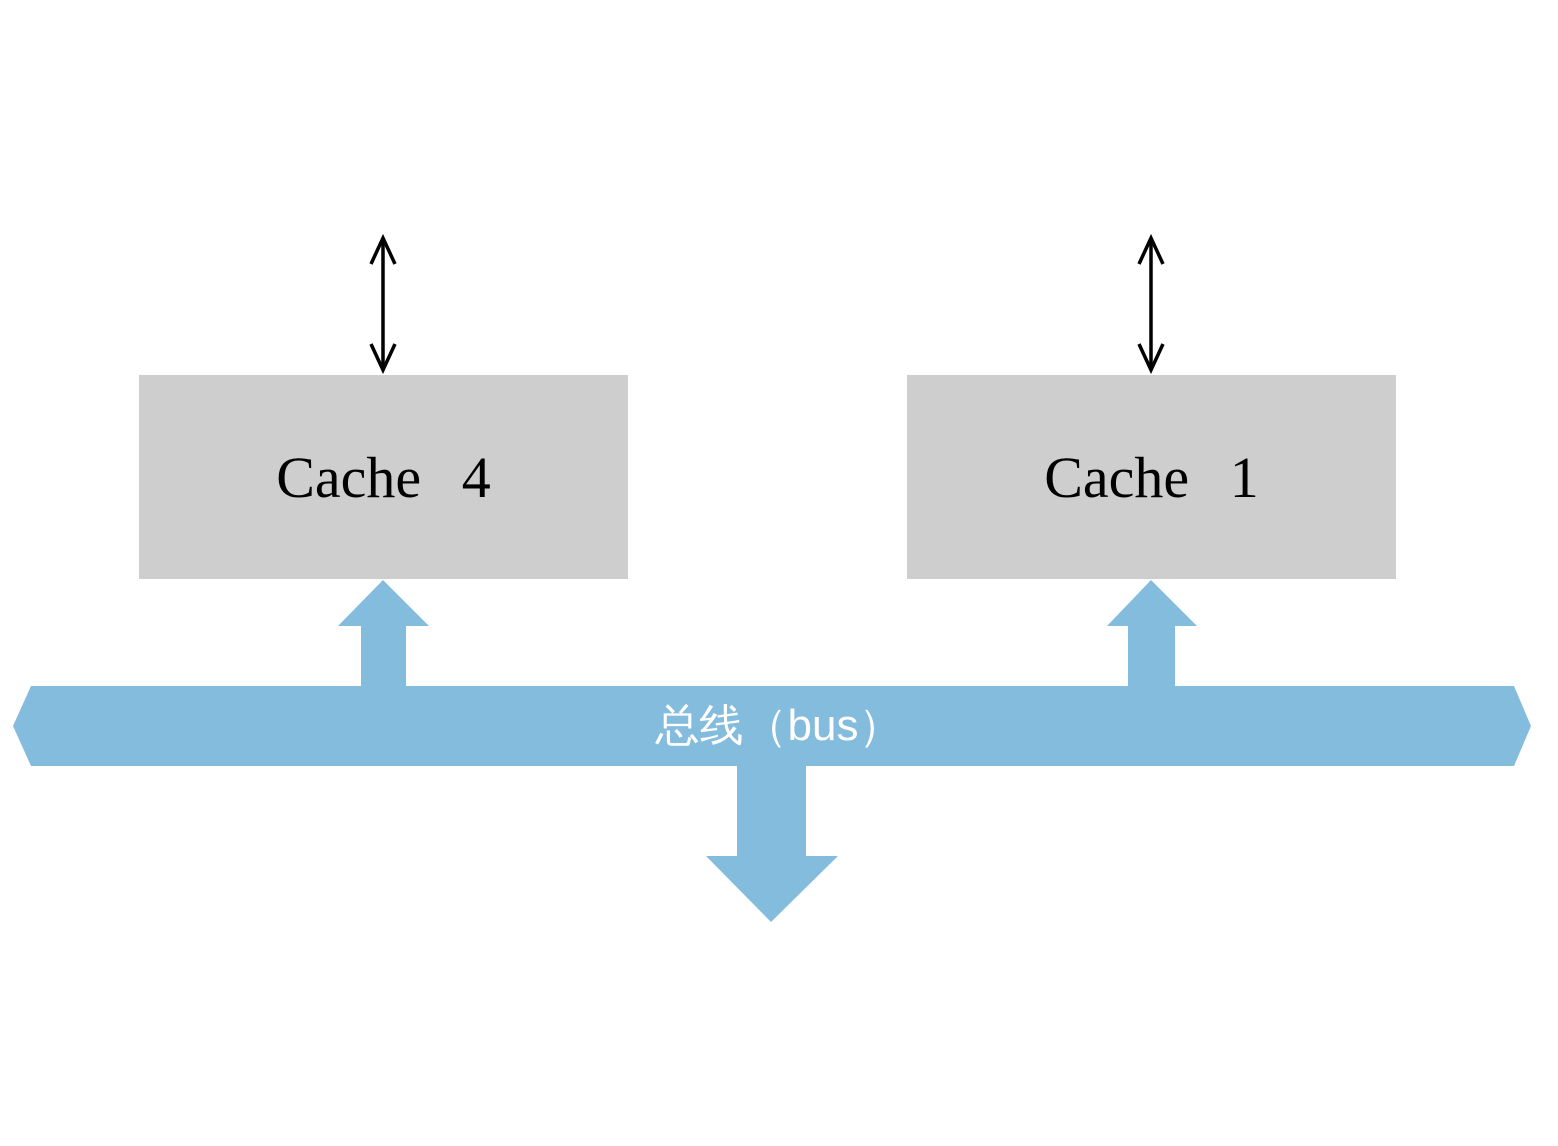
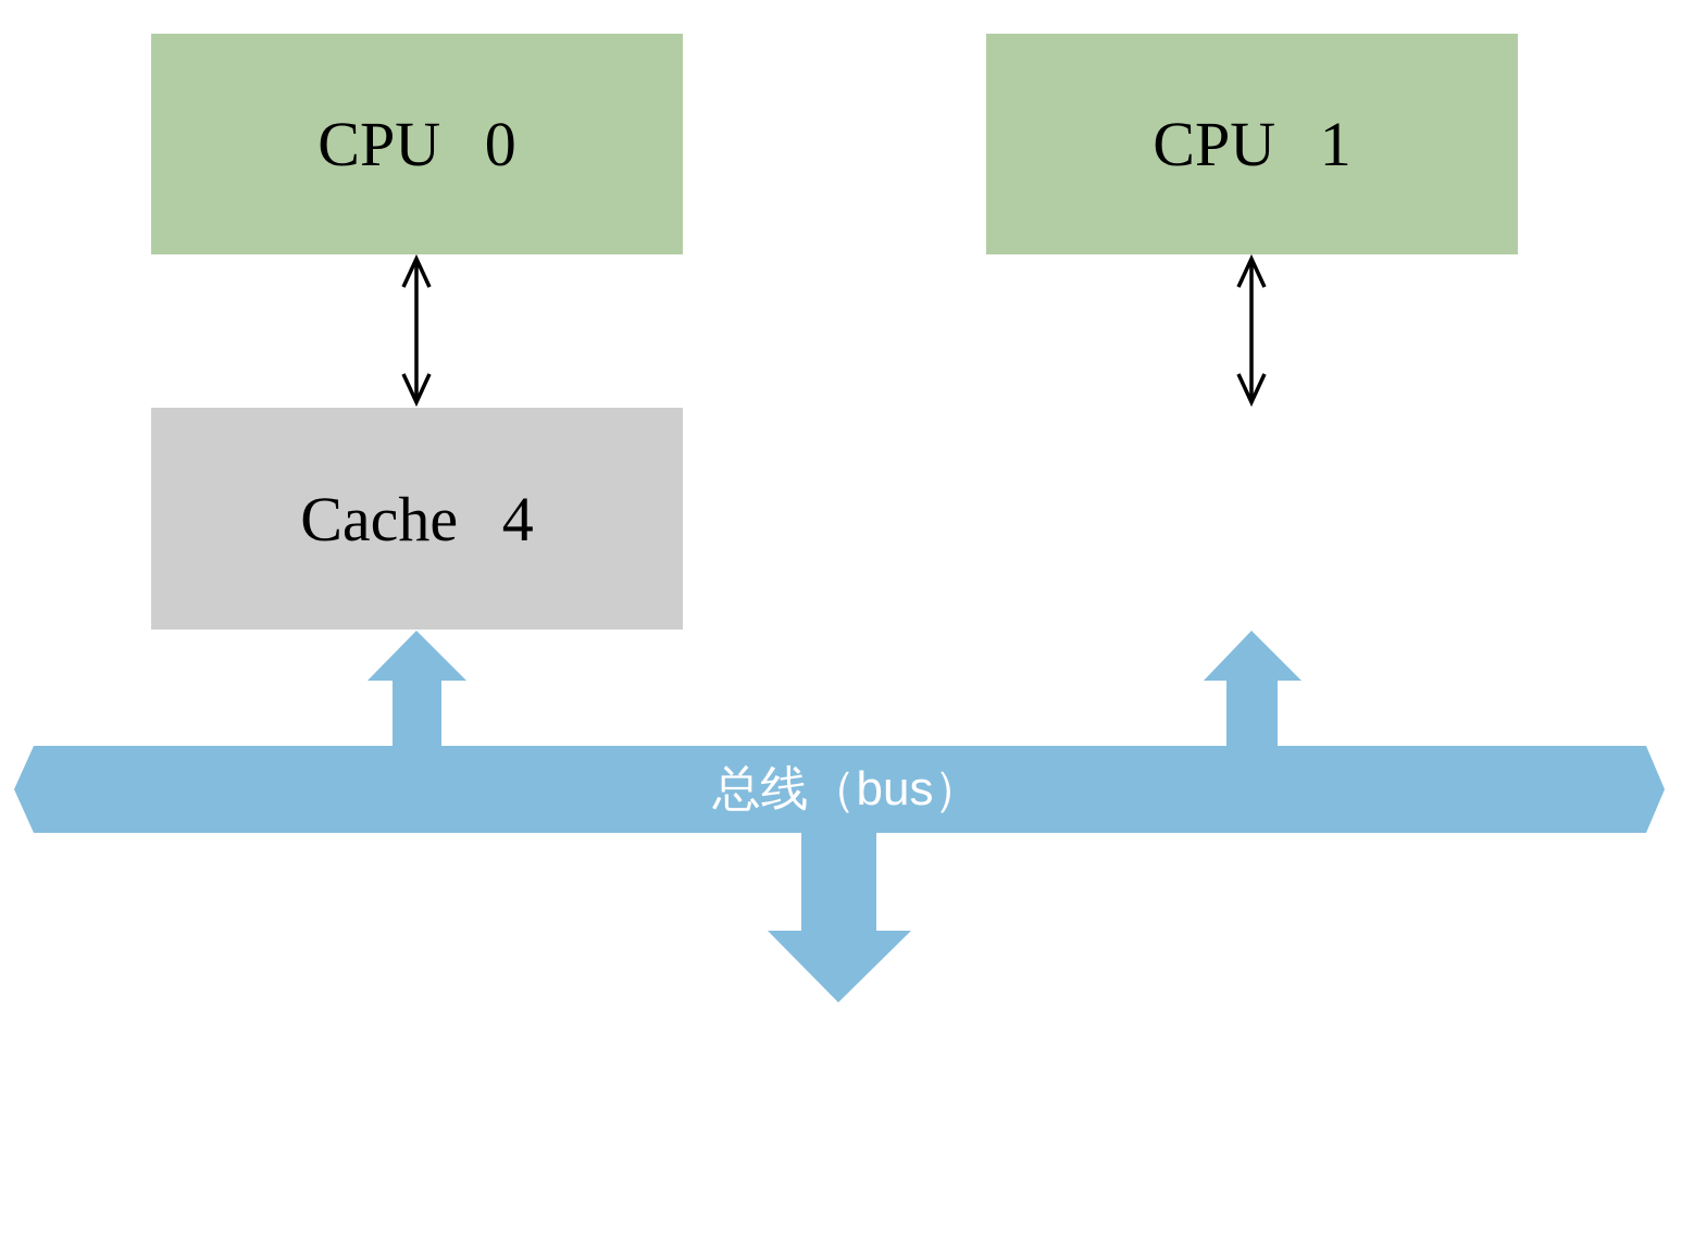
+ CPU 0
+ CPU 1
  Cache 4
- Cache 1
  总线（bus）
